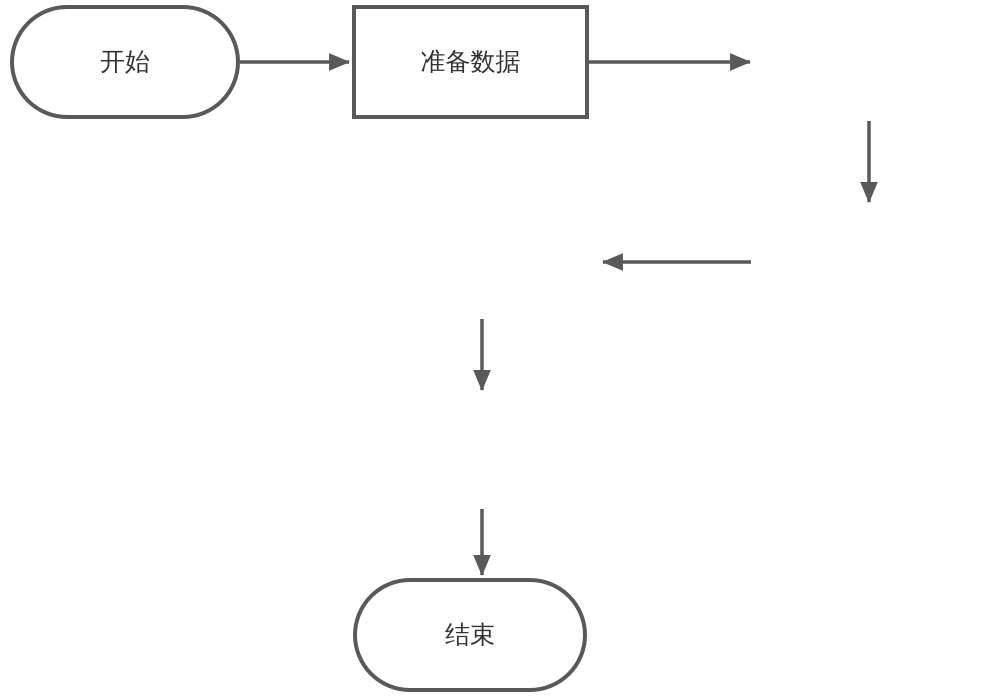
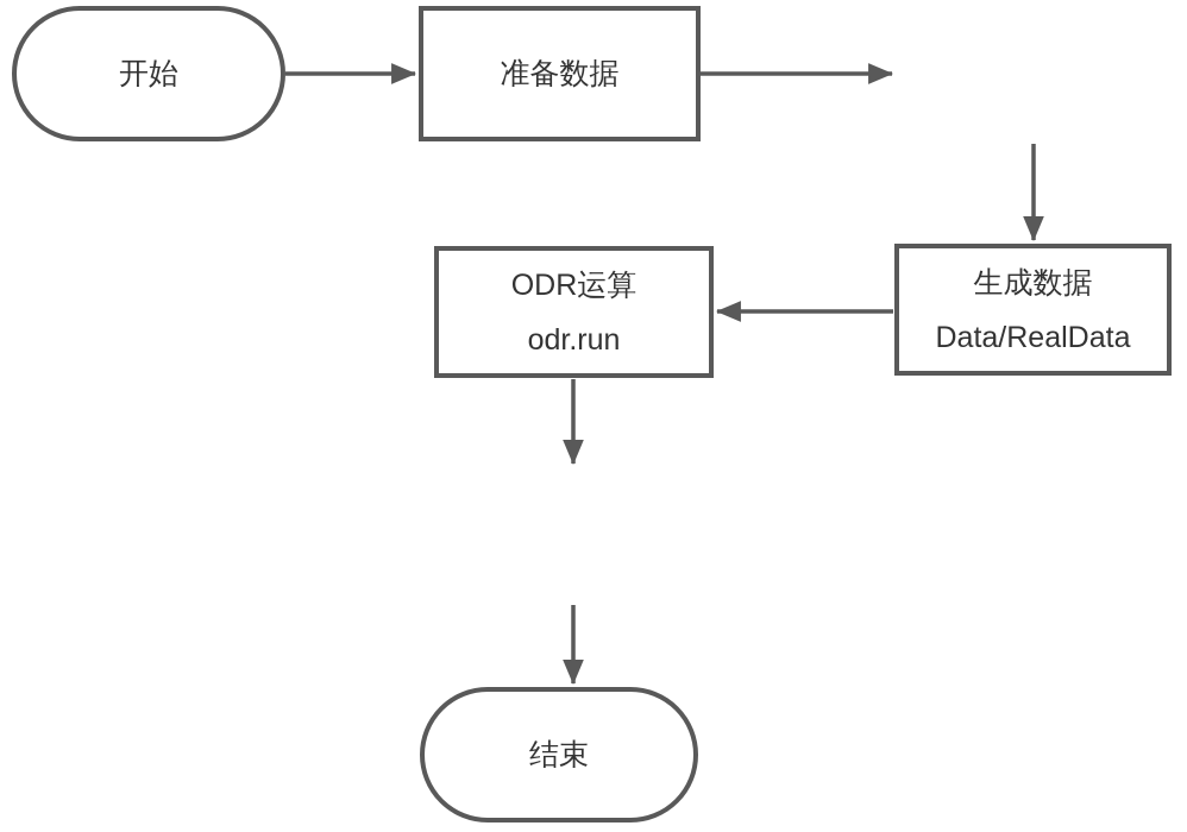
  开始
  准备数据
+ 生成数据
+ Data/RealData
+ ODR运算
+ odr.run
  结束
